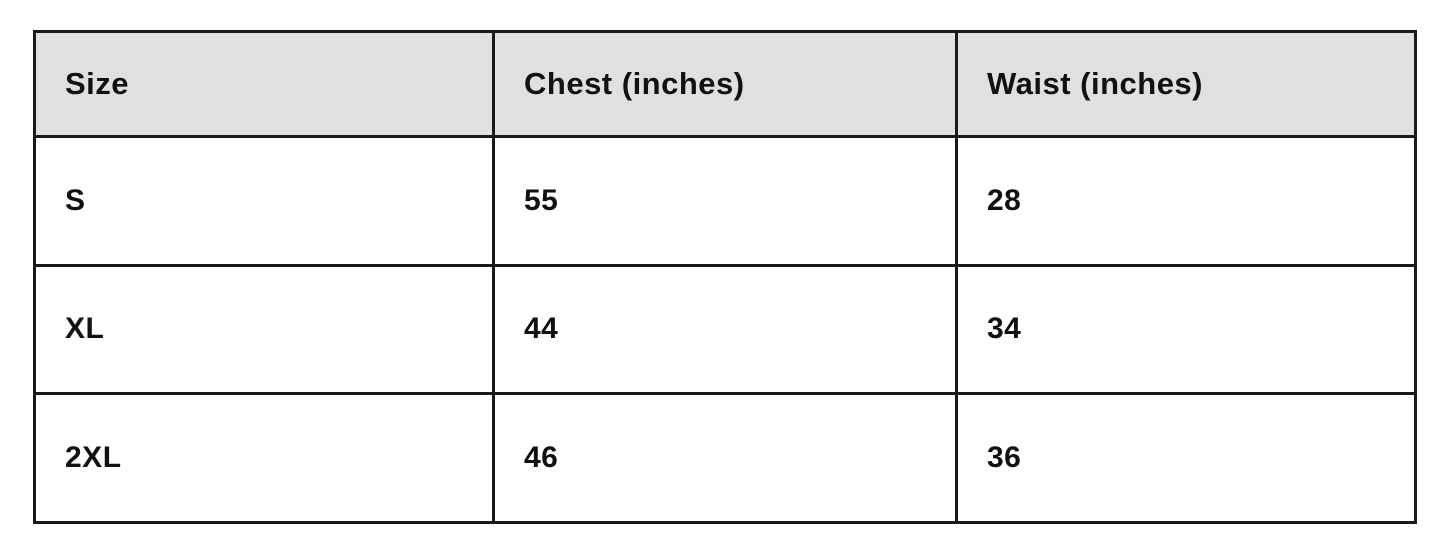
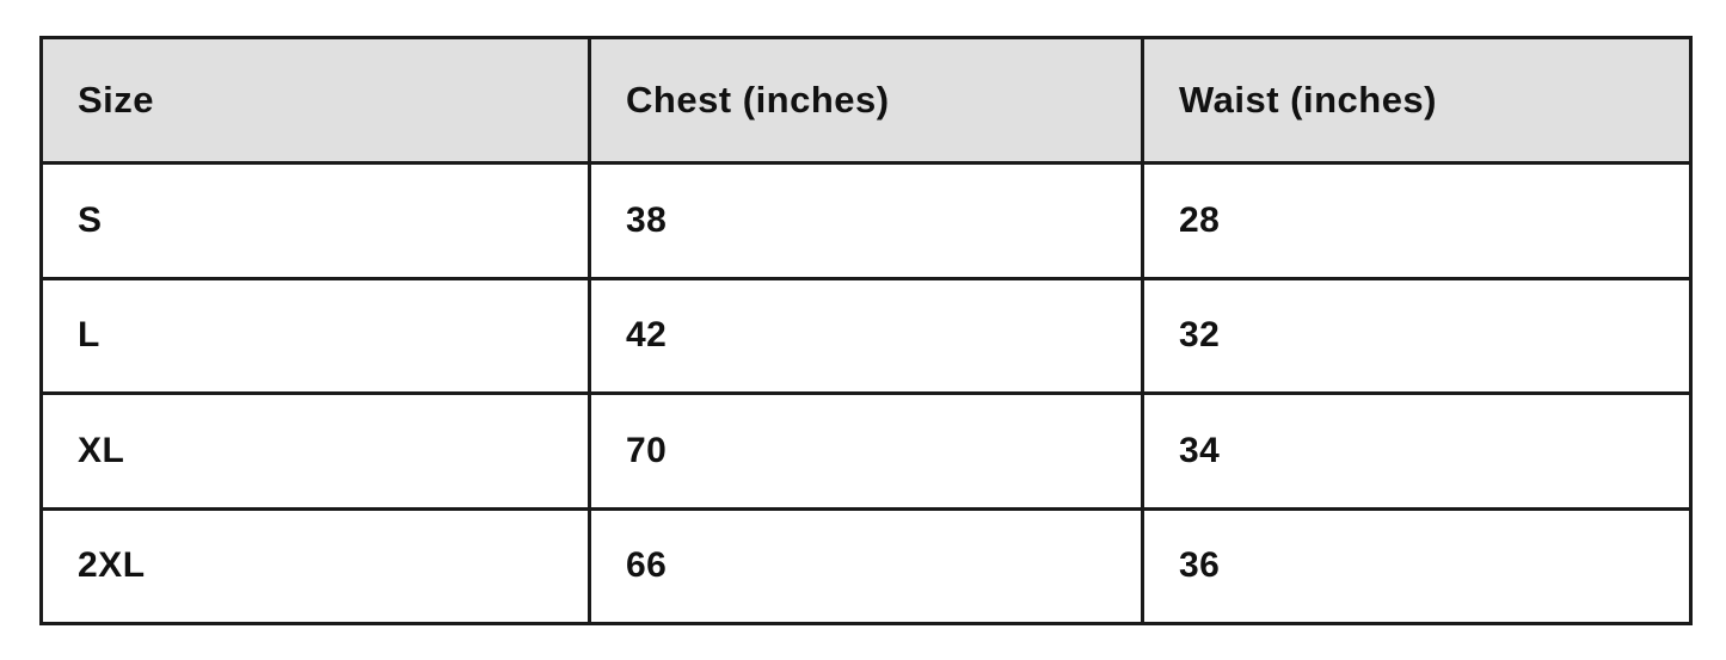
  Size	Chest (inches)	Waist (inches)
- S	55	28
+ S	38	28
+ L	42	32
- XL	44	34
+ XL	70	34
- 2XL	46	36
+ 2XL	66	36
